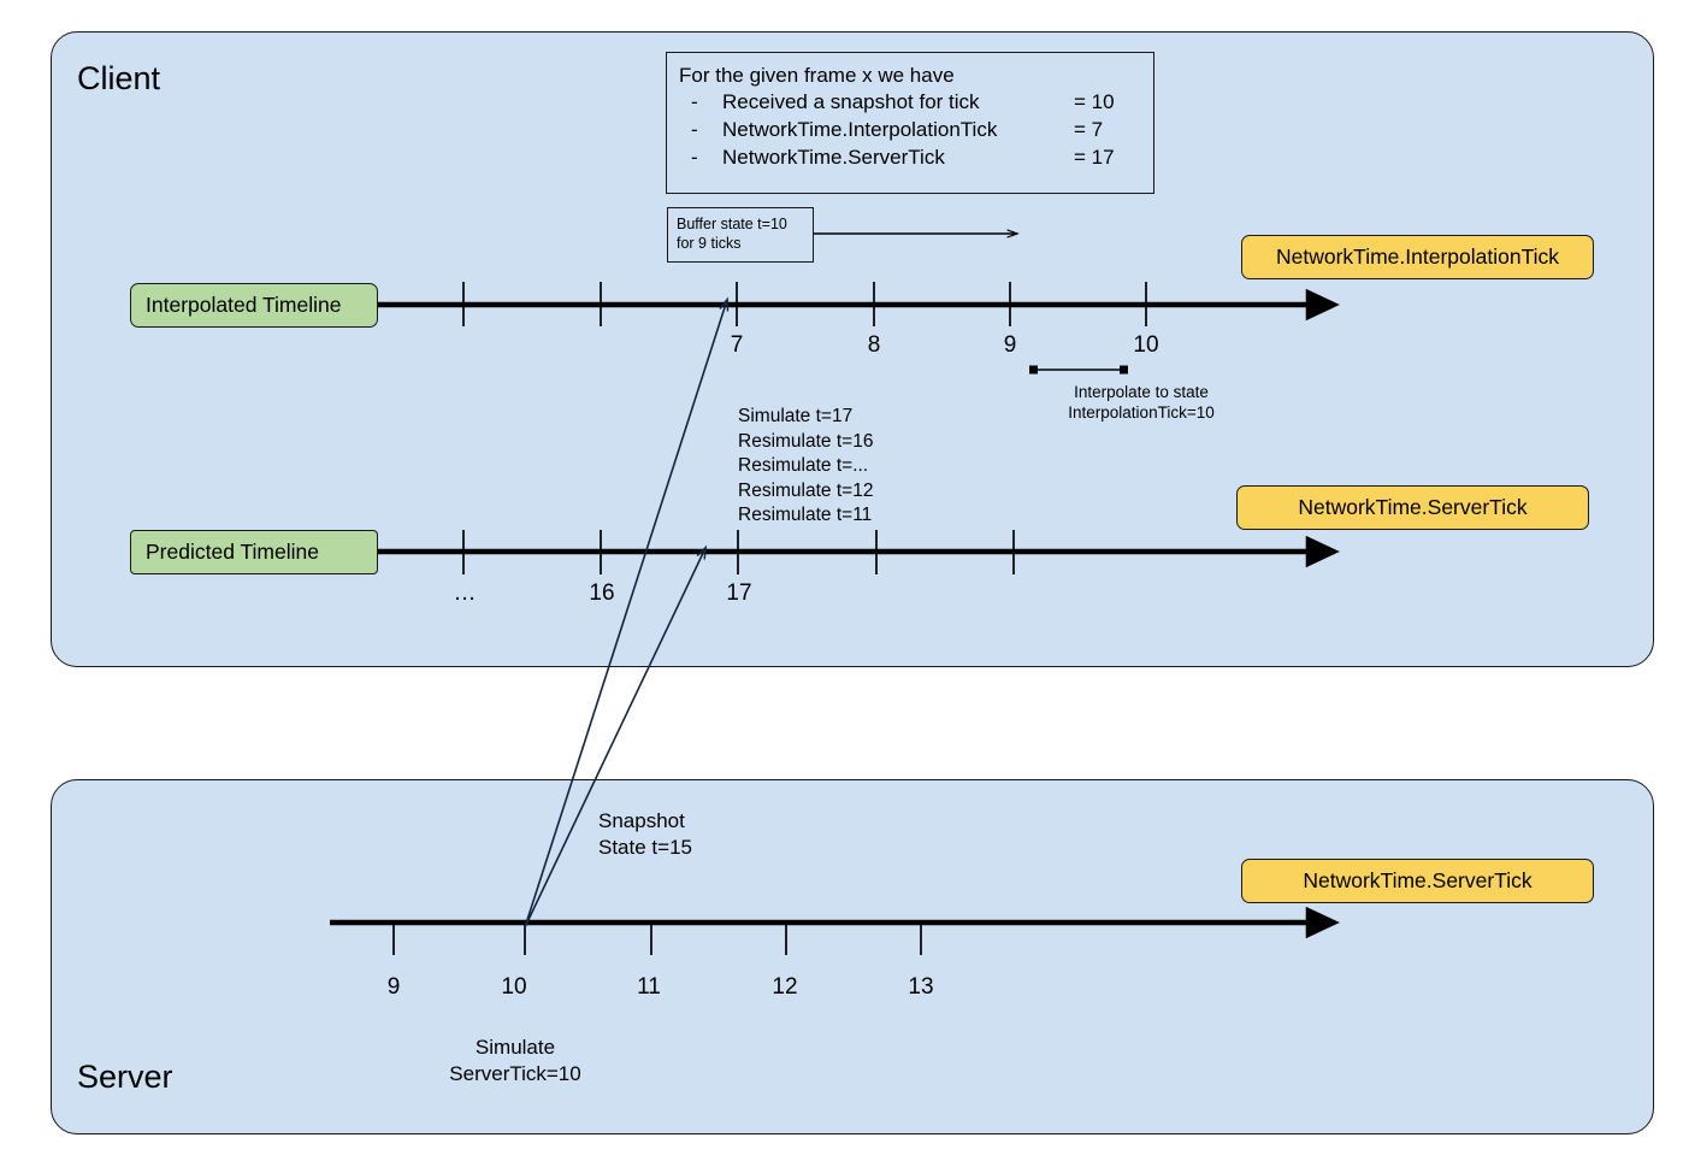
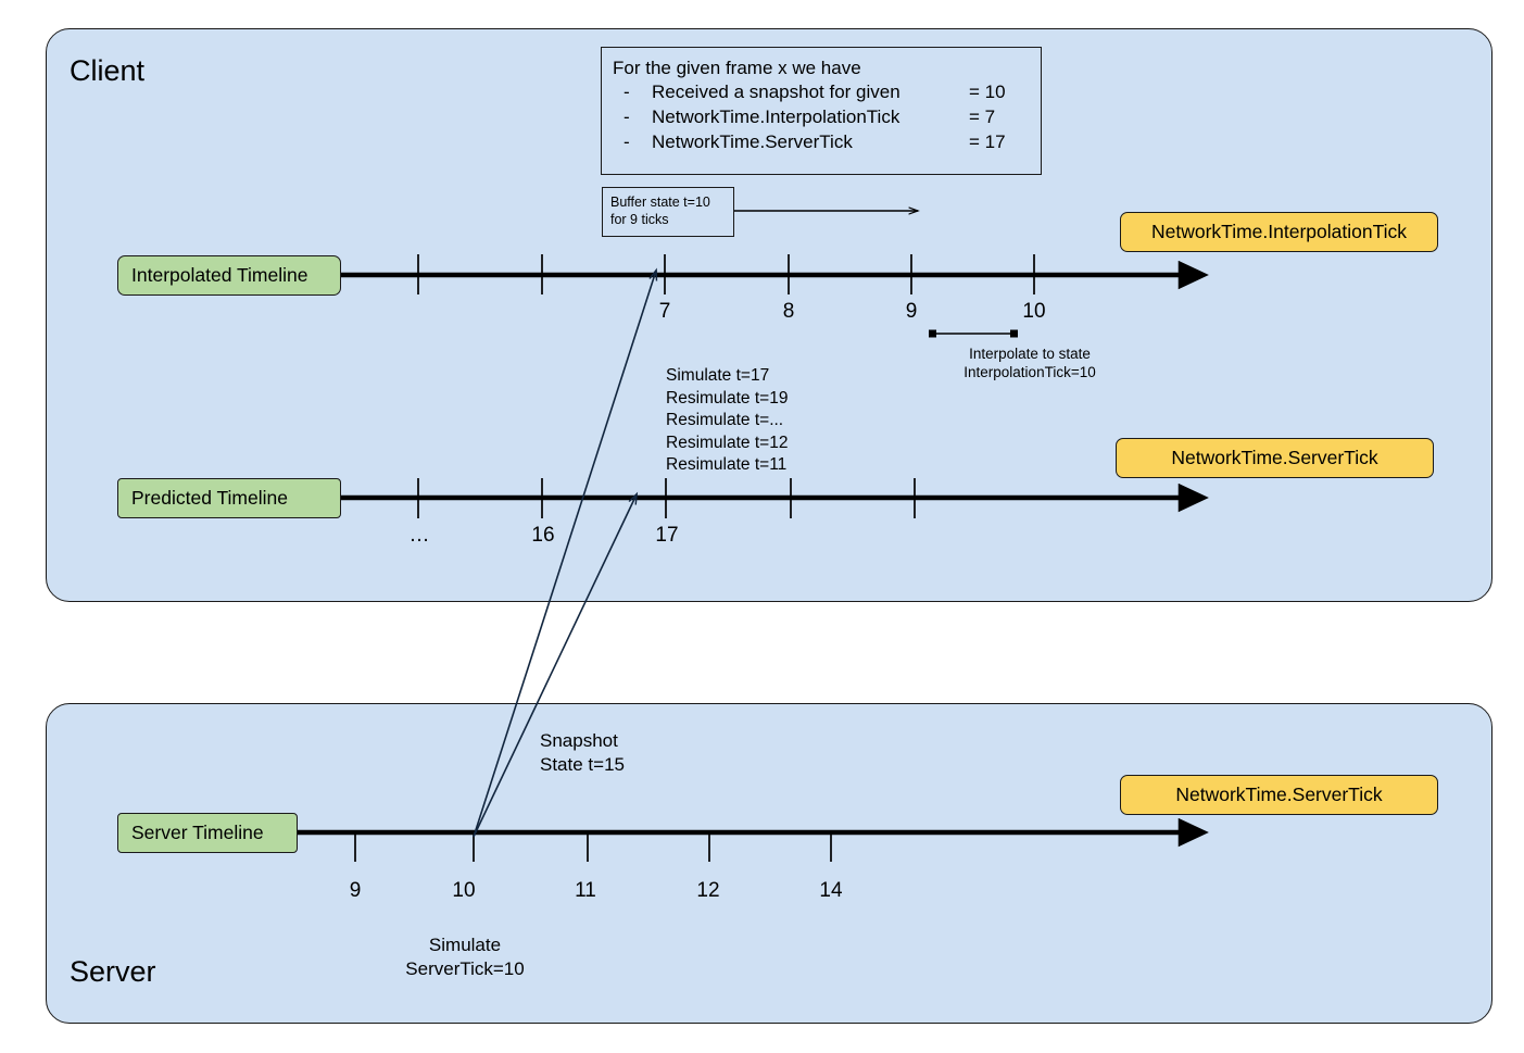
  Client
  For the given frame x we have
  -
- Received a snapshot for tick
+ Received a snapshot for given
  = 10
  -
  NetworkTime.InterpolationTick
  = 7
  -
  NetworkTime.ServerTick
  = 17
  Buffer state t=10
  for 9 ticks
  Interpolated Timeline
  Predicted Timeline
  NetworkTime.InterpolationTick
  NetworkTime.ServerTick
  7
  8
  9
  10
  Interpolate to state
  InterpolationTick=10
  Simulate t=17
- Resimulate t=16
+ Resimulate t=19
  Resimulate t=...
  Resimulate t=12
  Resimulate t=11
  …
  16
  17
  Server
+ Server Timeline
  NetworkTime.ServerTick
  9
  10
  11
  12
- 13
+ 14
  Snapshot
  State t=15
  Simulate
  ServerTick=10
